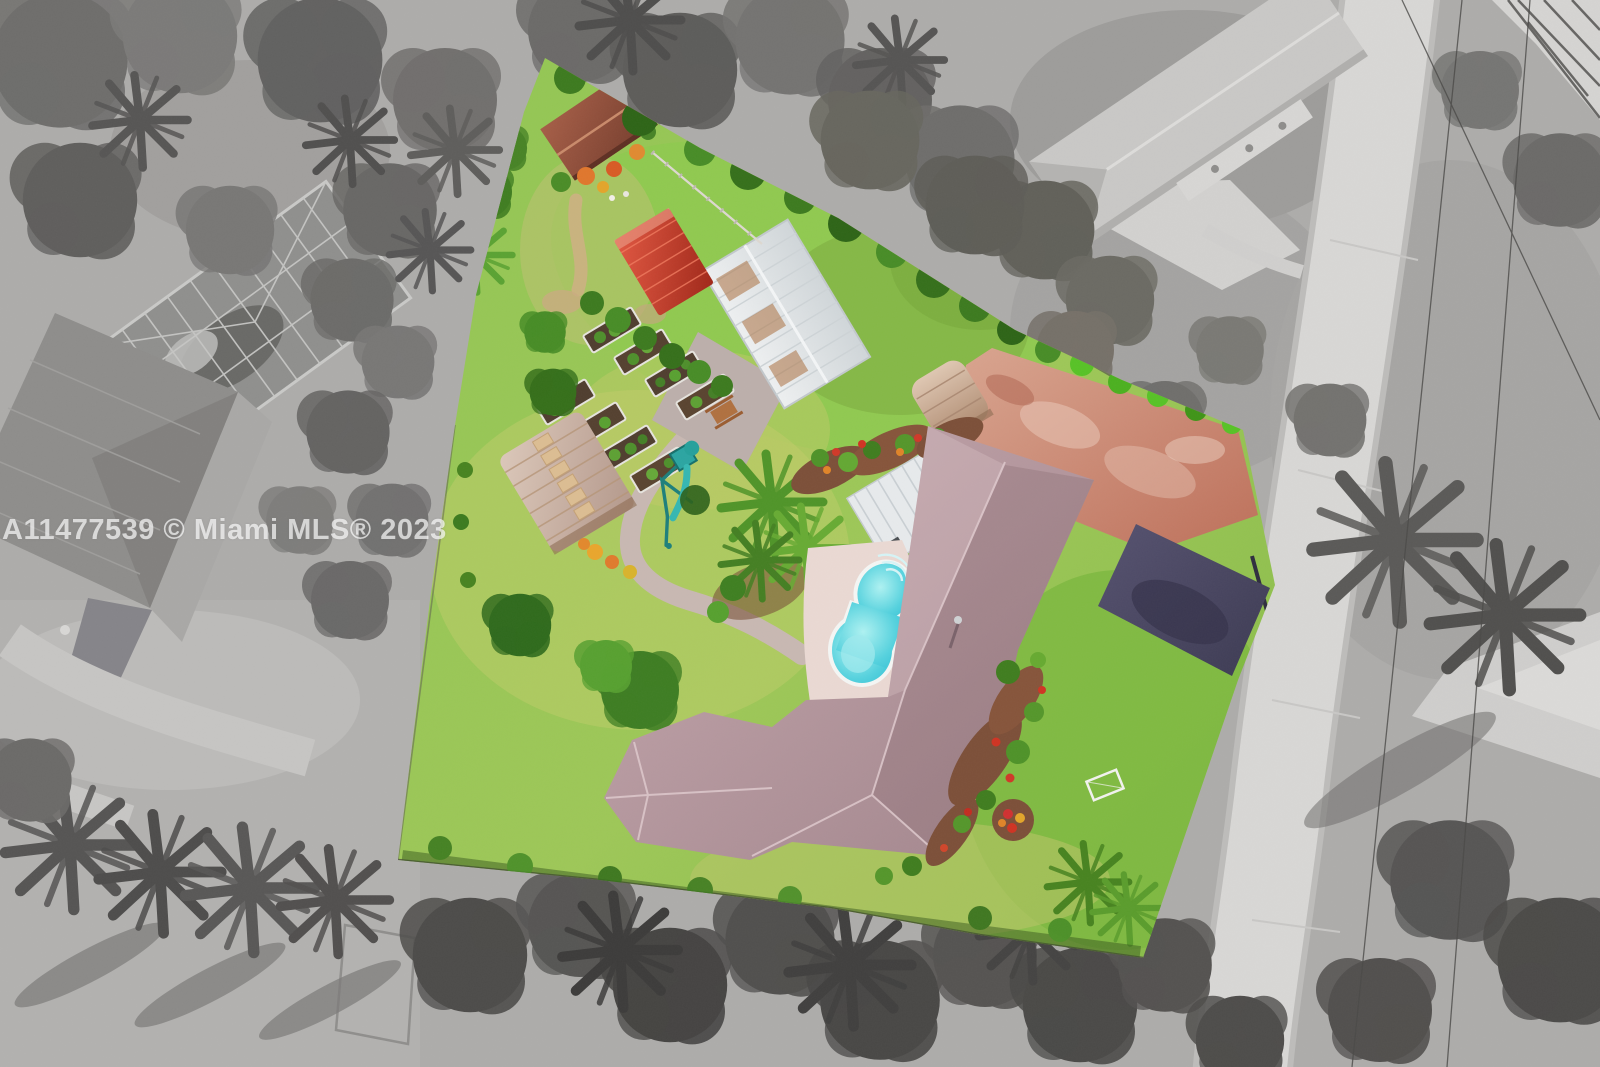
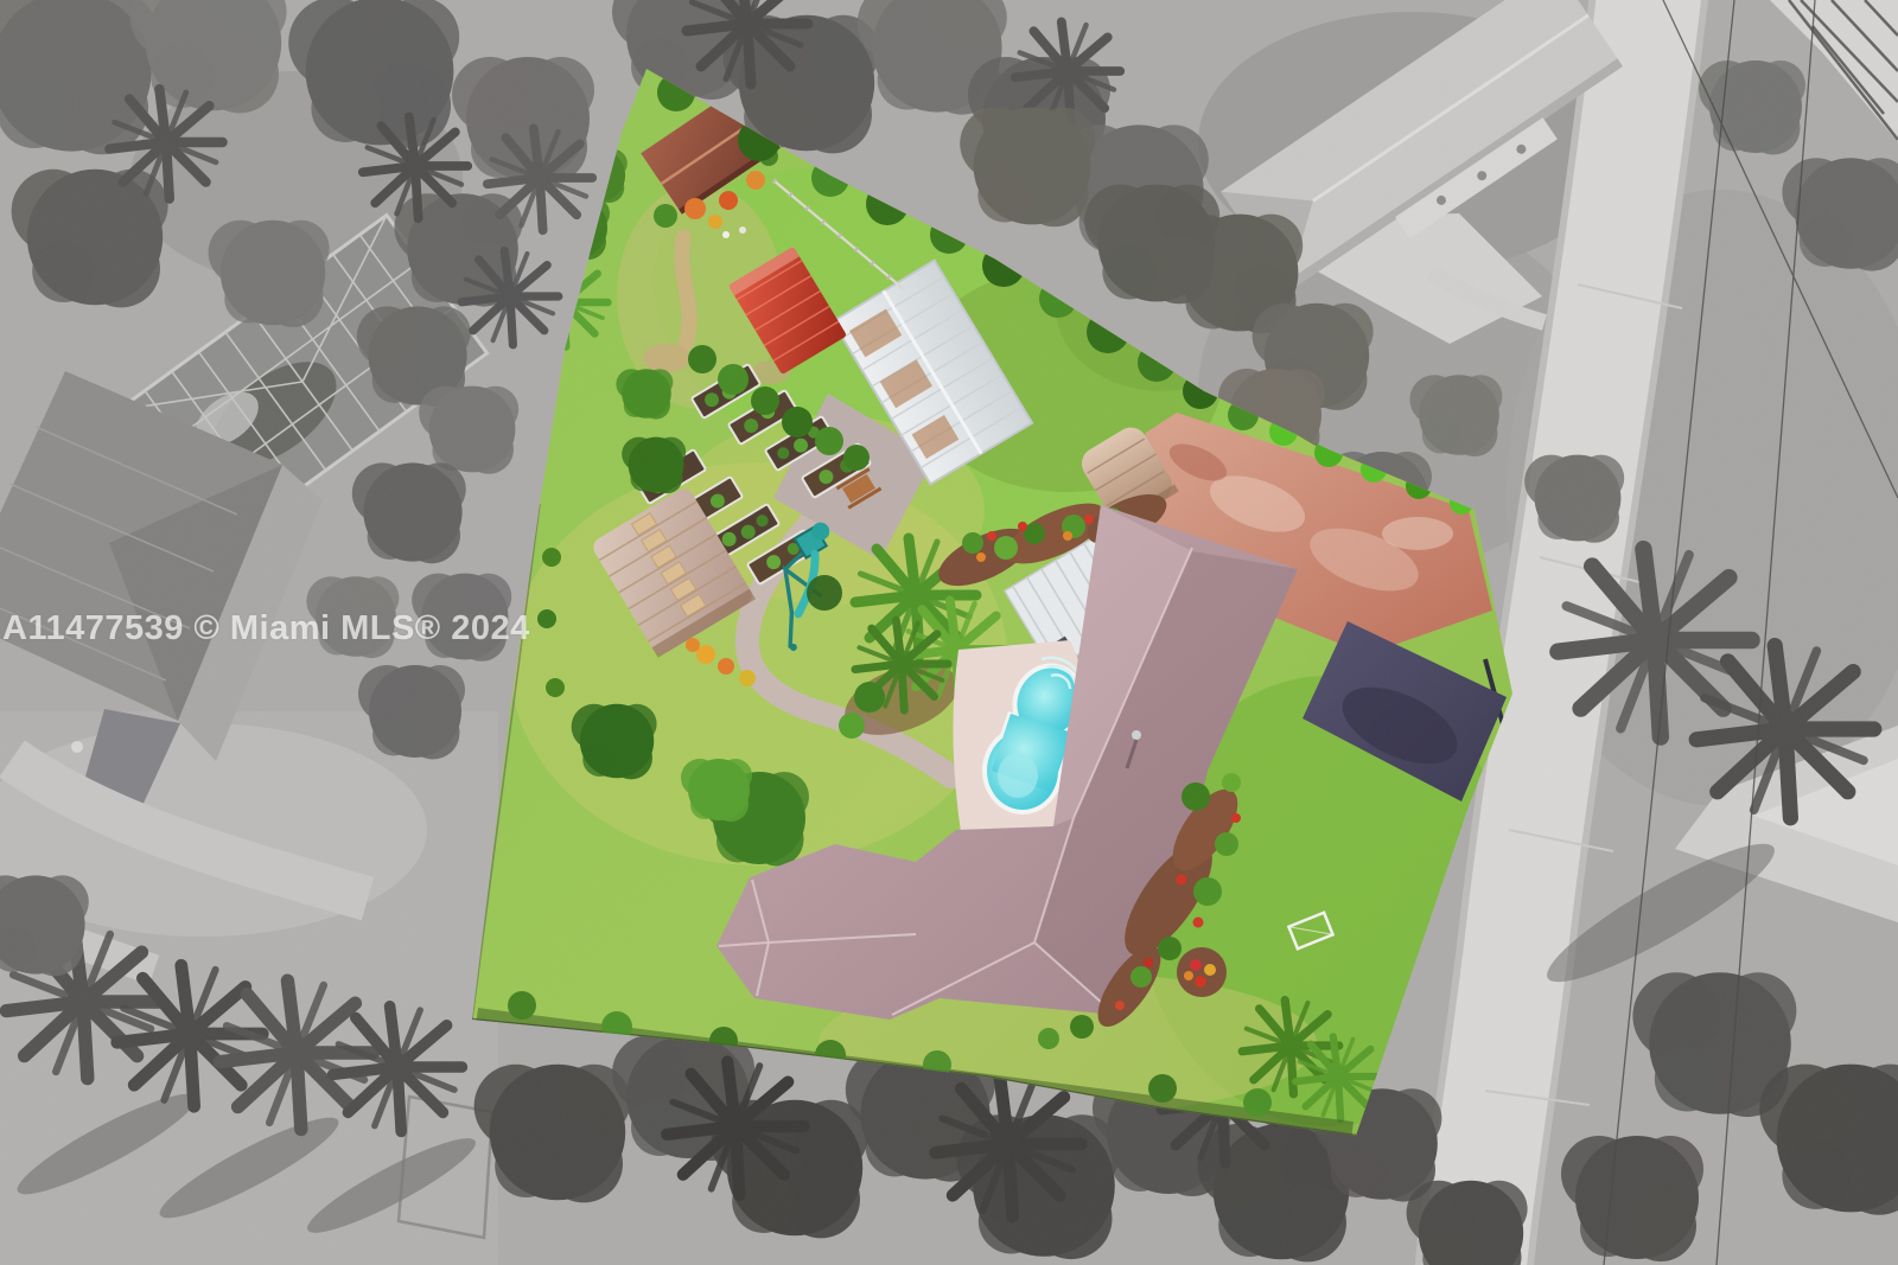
- A11477539 © Miami MLS® 2023
+ A11477539 © Miami MLS® 2024
